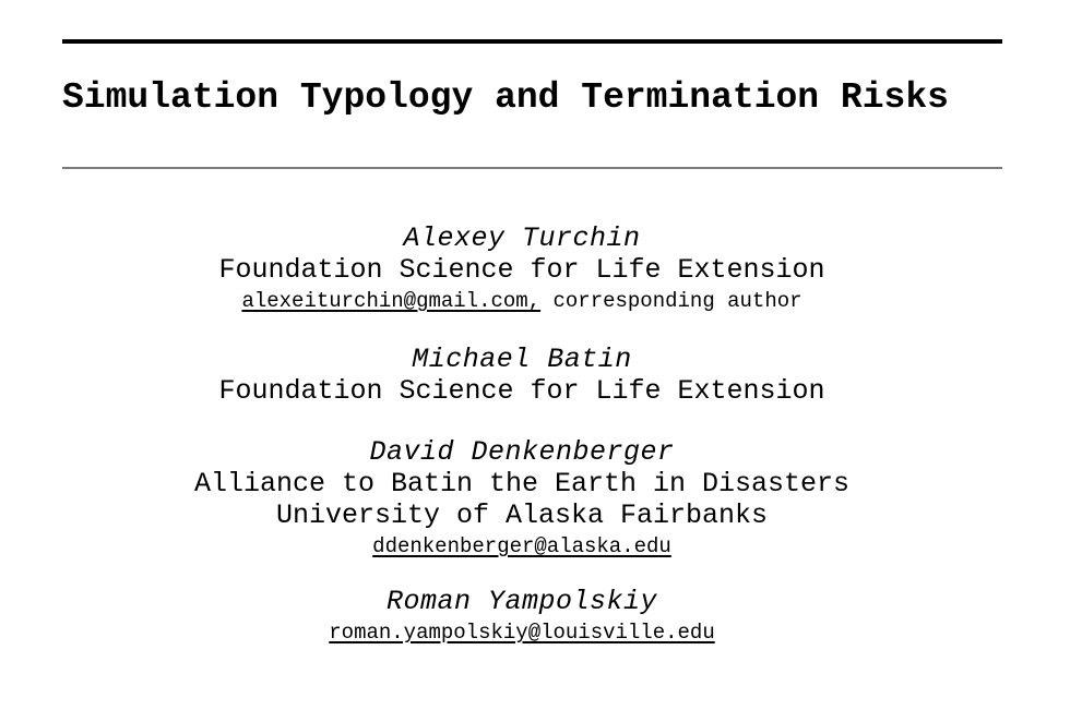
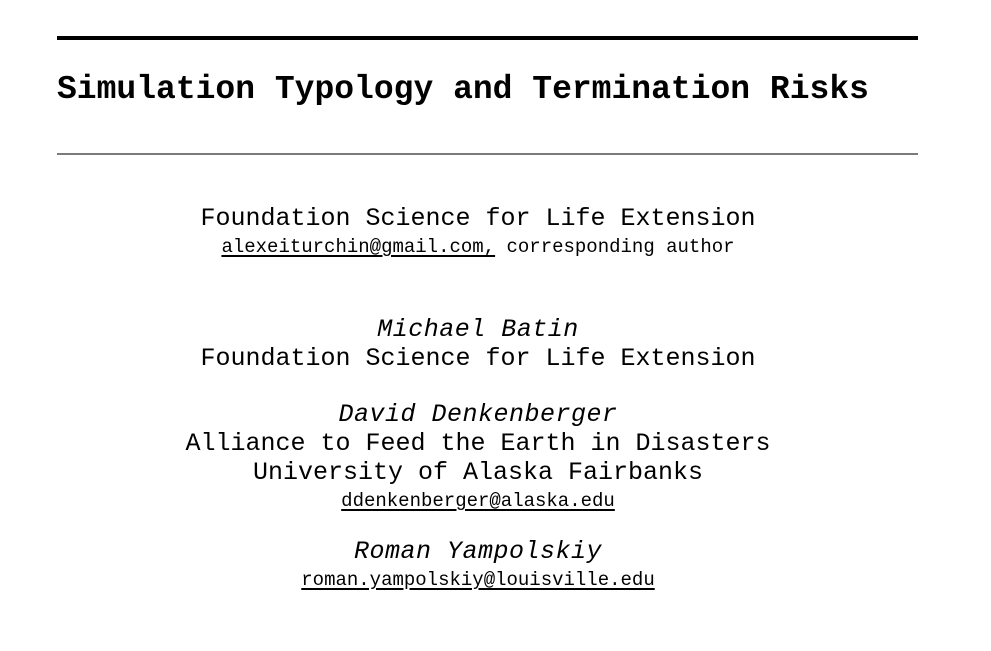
  Simulation Typology and Termination Risks
- Alexey Turchin
  Foundation Science for Life Extension
  alexeiturchin@gmail.com, corresponding author
  Michael Batin
  Foundation Science for Life Extension
  David Denkenberger
- Alliance to Batin the Earth in Disasters
+ Alliance to Feed the Earth in Disasters
  University of Alaska Fairbanks
  ddenkenberger@alaska.edu
  Roman Yampolskiy
  roman.yampolskiy@louisville.edu
